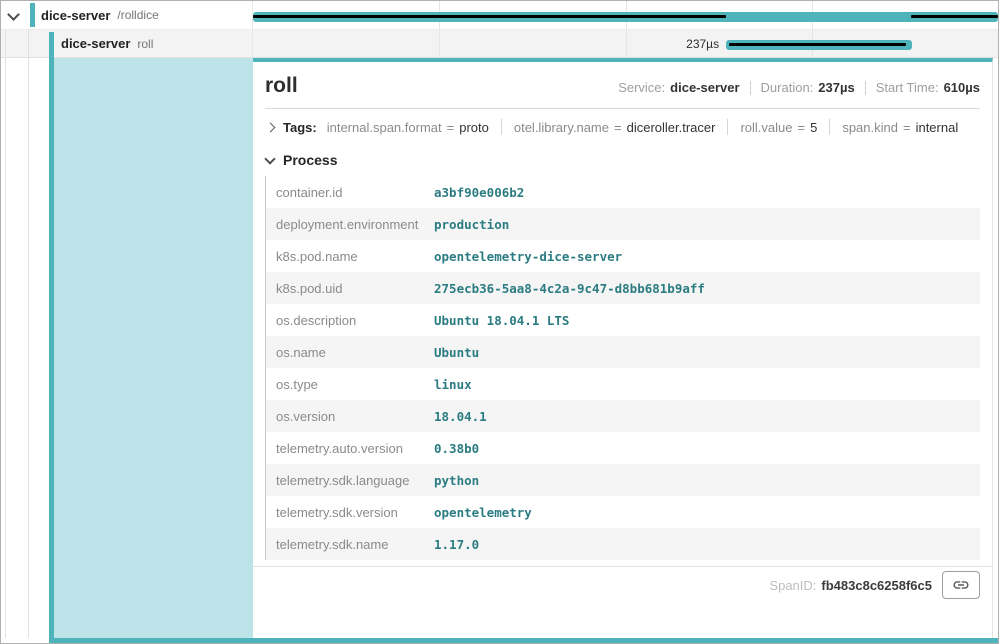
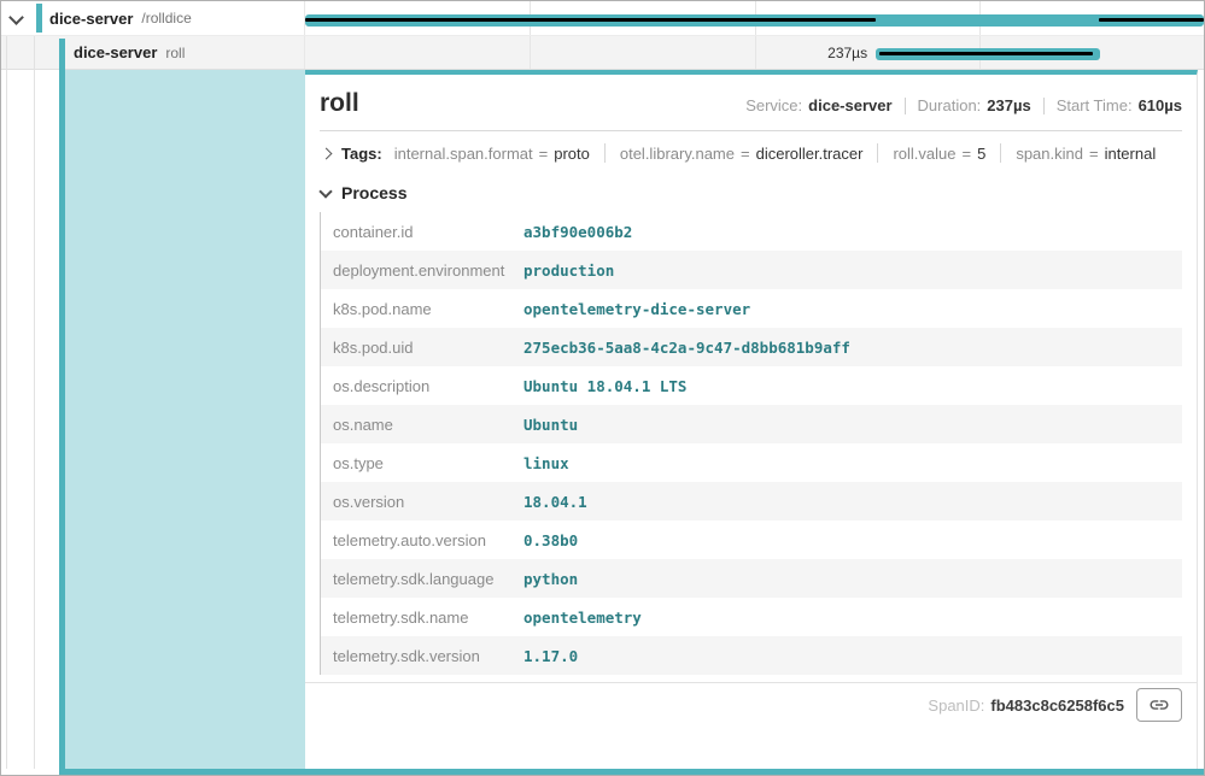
  dice-server
  /rolldice
  dice-server
  roll
  237µs
  roll
  Service:
  dice-server
  Duration:
  237µs
  Start Time:
  610µs
  Tags:
  internal.span.format
  =
  proto
  otel.library.name
  =
  diceroller.tracer
  roll.value
  =
  5
  span.kind
  =
  internal
  Process
  container.id
  a3bf90e006b2
  deployment.environment
  production
  k8s.pod.name
  opentelemetry-dice-server
  k8s.pod.uid
  275ecb36-5aa8-4c2a-9c47-d8bb681b9aff
  os.description
  Ubuntu 18.04.1 LTS
  os.name
  Ubuntu
  os.type
  linux
  os.version
  18.04.1
  telemetry.auto.version
  0.38b0
  telemetry.sdk.language
  python
- telemetry.sdk.version
+ telemetry.sdk.name
  opentelemetry
- telemetry.sdk.name
+ telemetry.sdk.version
  1.17.0
  SpanID:
  fb483c8c6258f6c5
